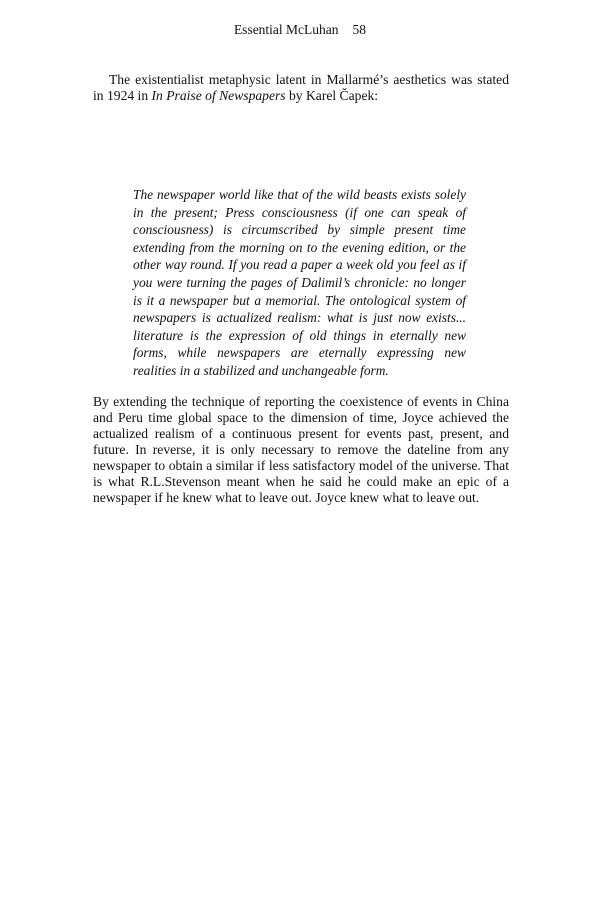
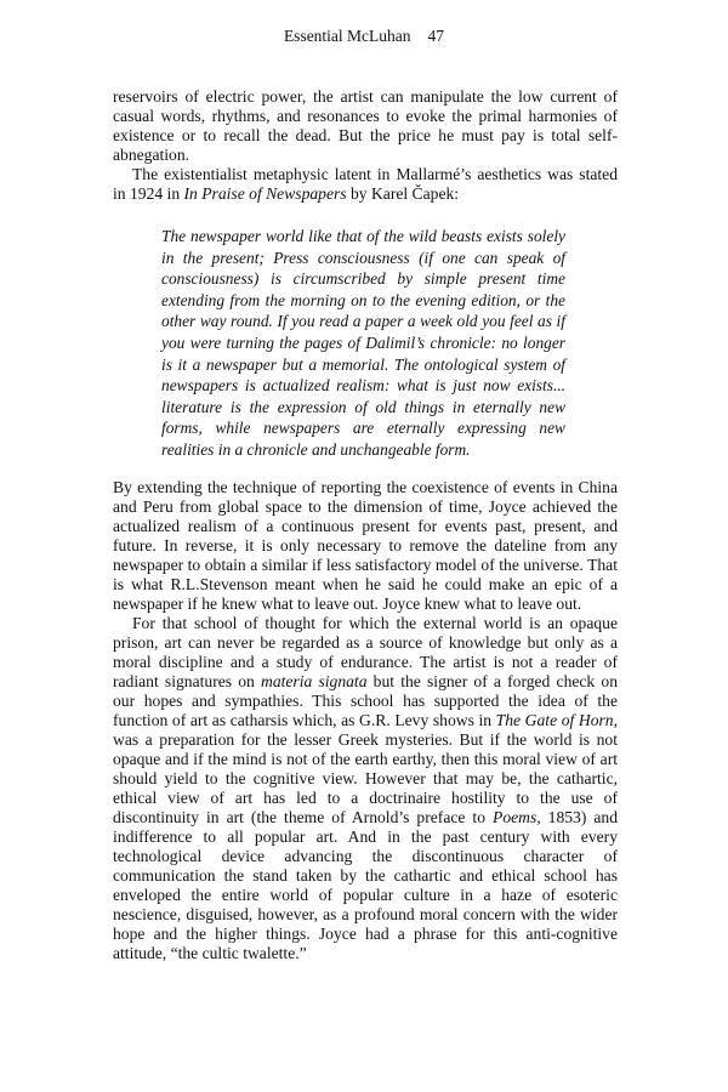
- Essential McLuhan 58
+ Essential McLuhan 47
+ reservoirs of electric power, the artist can manipulate the low current of casual words, rhythms, and resonances to evoke the primal harmonies of existence or to recall the dead. But the price he must pay is total self-abnegation.
  The existentialist metaphysic latent in Mallarmé’s aesthetics was stated in 1924 in In Praise of Newspapers by Karel Čapek:
- The newspaper world like that of the wild beasts exists solely in the present; Press consciousness (if one can speak of consciousness) is circumscribed by simple present time extending from the morning on to the evening edition, or the other way round. If you read a paper a week old you feel as if you were turning the pages of Dalimil’s chronicle: no longer is it a newspaper but a memorial. The ontological system of newspapers is actualized realism: what is just now exists... literature is the expression of old things in eternally new forms, while newspapers are eternally expressing new realities in a stabilized and unchangeable form.
+ The newspaper world like that of the wild beasts exists solely in the present; Press consciousness (if one can speak of consciousness) is circumscribed by simple present time extending from the morning on to the evening edition, or the other way round. If you read a paper a week old you feel as if you were turning the pages of Dalimil’s chronicle: no longer is it a newspaper but a memorial. The ontological system of newspapers is actualized realism: what is just now exists... literature is the expression of old things in eternally new forms, while newspapers are eternally expressing new realities in a chronicle and unchangeable form.
- By extending the technique of reporting the coexistence of events in China and Peru time global space to the dimension of time, Joyce achieved the actualized realism of a continuous present for events past, present, and future. In reverse, it is only necessary to remove the dateline from any newspaper to obtain a similar if less satisfactory model of the universe. That is what R.L.Stevenson meant when he said he could make an epic of a newspaper if he knew what to leave out. Joyce knew what to leave out.
+ By extending the technique of reporting the coexistence of events in China and Peru from global space to the dimension of time, Joyce achieved the actualized realism of a continuous present for events past, present, and future. In reverse, it is only necessary to remove the dateline from any newspaper to obtain a similar if less satisfactory model of the universe. That is what R.L.Stevenson meant when he said he could make an epic of a newspaper if he knew what to leave out. Joyce knew what to leave out.
+ For that school of thought for which the external world is an opaque prison, art can never be regarded as a source of knowledge but only as a moral discipline and a study of endurance. The artist is not a reader of radiant signatures on materia signata but the signer of a forged check on our hopes and sympathies. This school has supported the idea of the function of art as catharsis which, as G.R. Levy shows in The Gate of Horn, was a preparation for the lesser Greek mysteries. But if the world is not opaque and if the mind is not of the earth earthy, then this moral view of art should yield to the cognitive view. However that may be, the cathartic, ethical view of art has led to a doctrinaire hostility to the use of discontinuity in art (the theme of Arnold’s preface to Poems, 1853) and indifference to all popular art. And in the past century with every technological device advancing the discontinuous character of communication the stand taken by the cathartic and ethical school has enveloped the entire world of popular culture in a haze of esoteric nescience, disguised, however, as a profound moral concern with the wider hope and the higher things. Joyce had a phrase for this anti-cognitive attitude, “the cultic twalette.”
